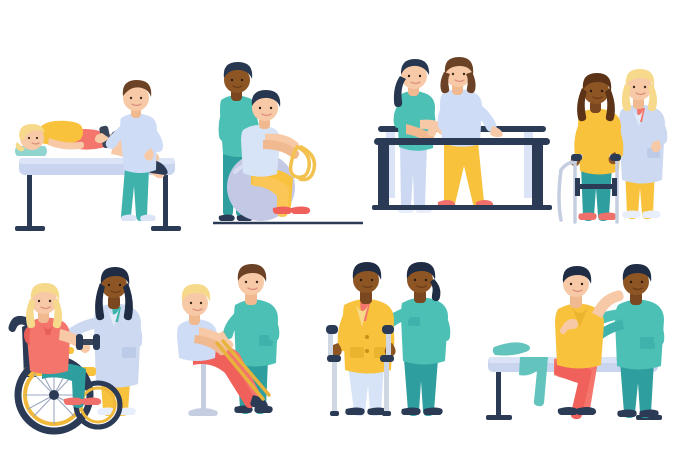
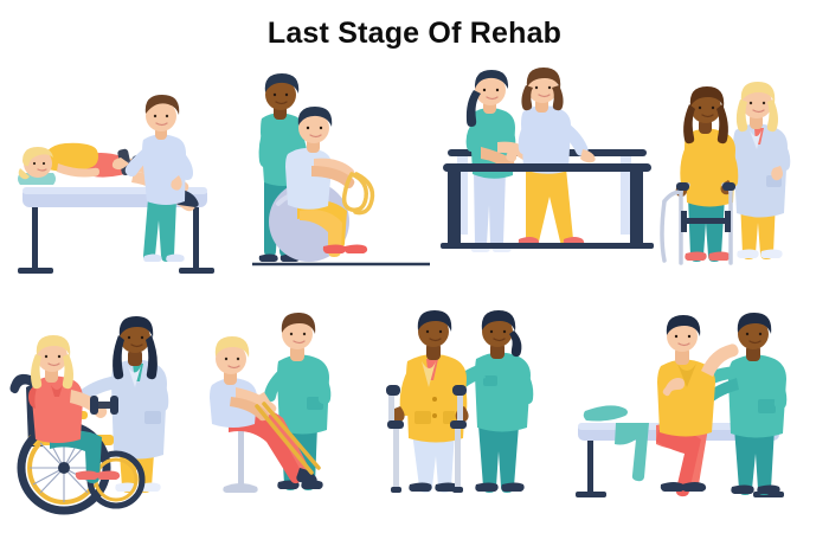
+ Last Stage Of Rehab
